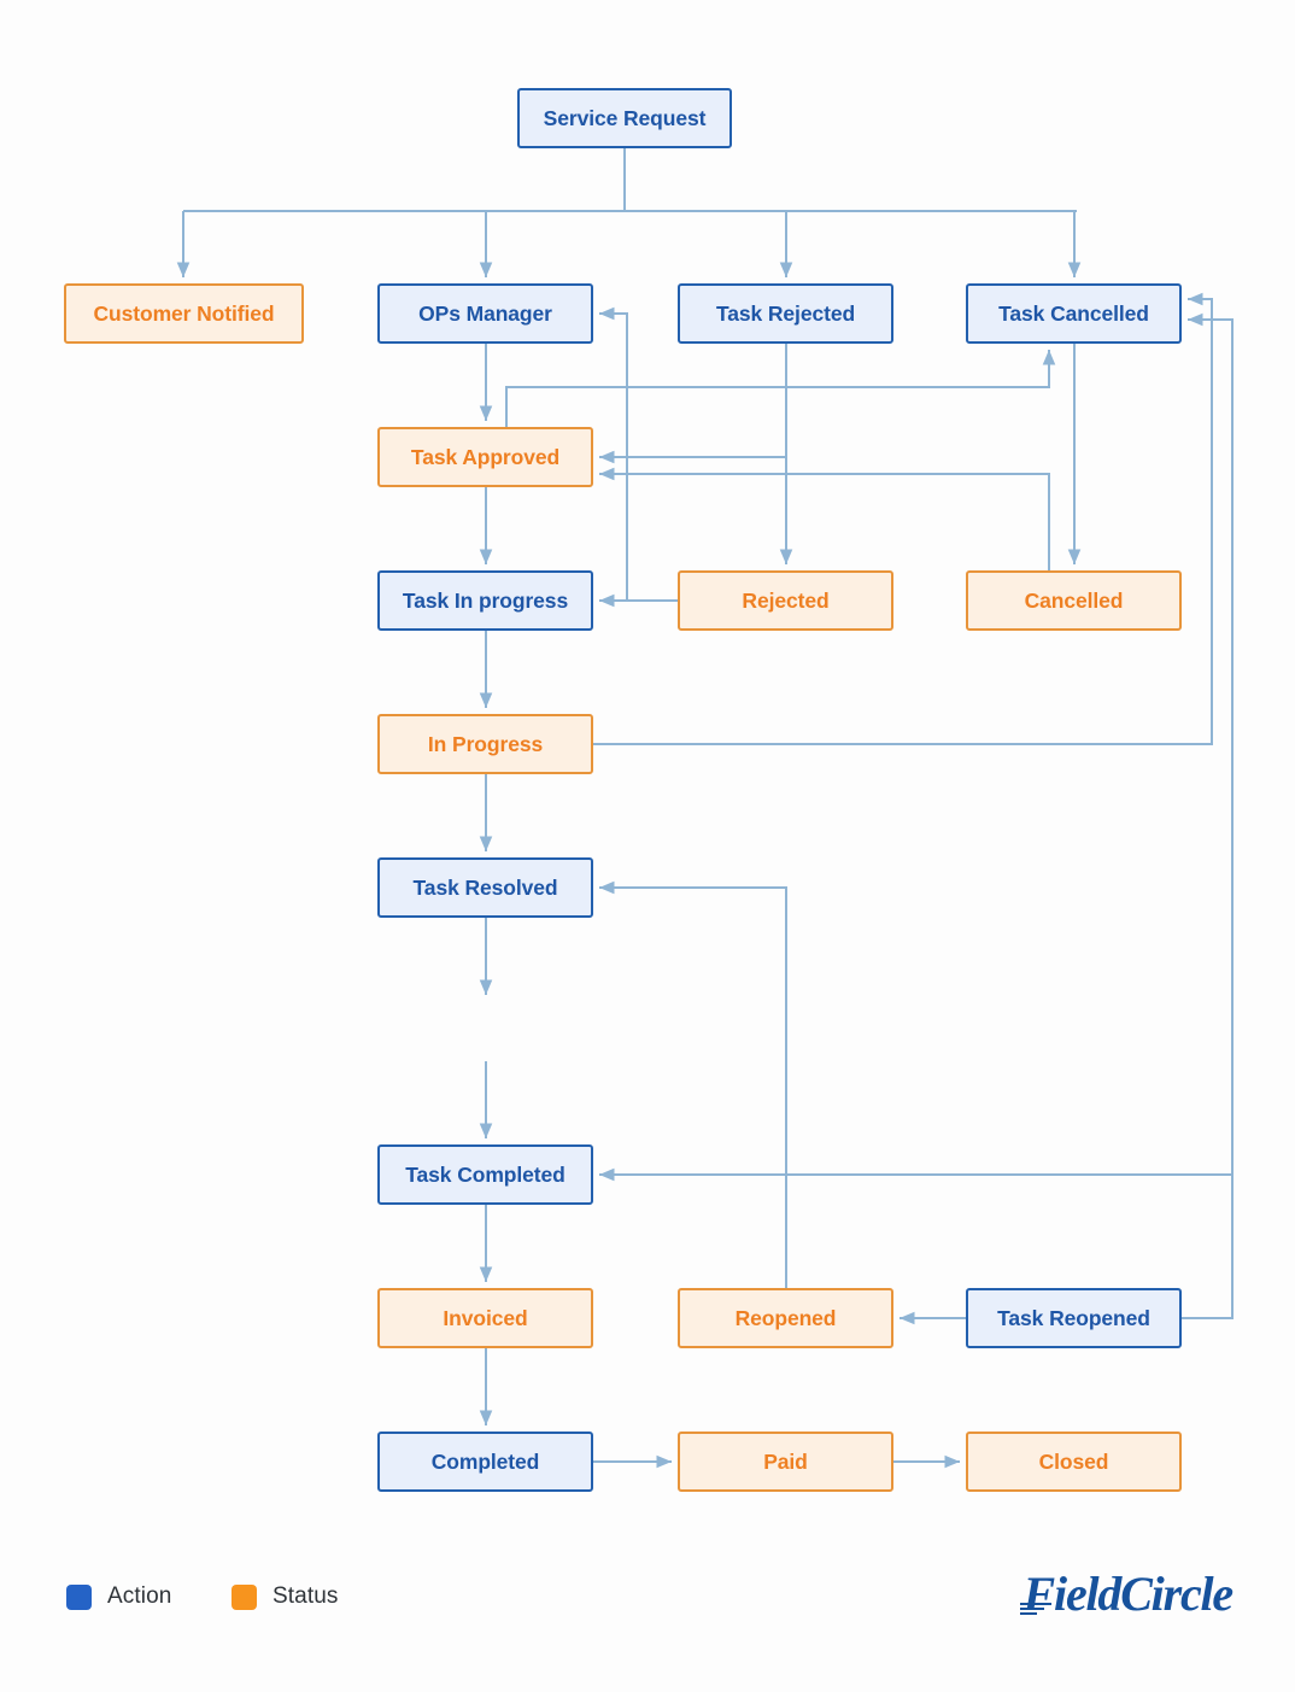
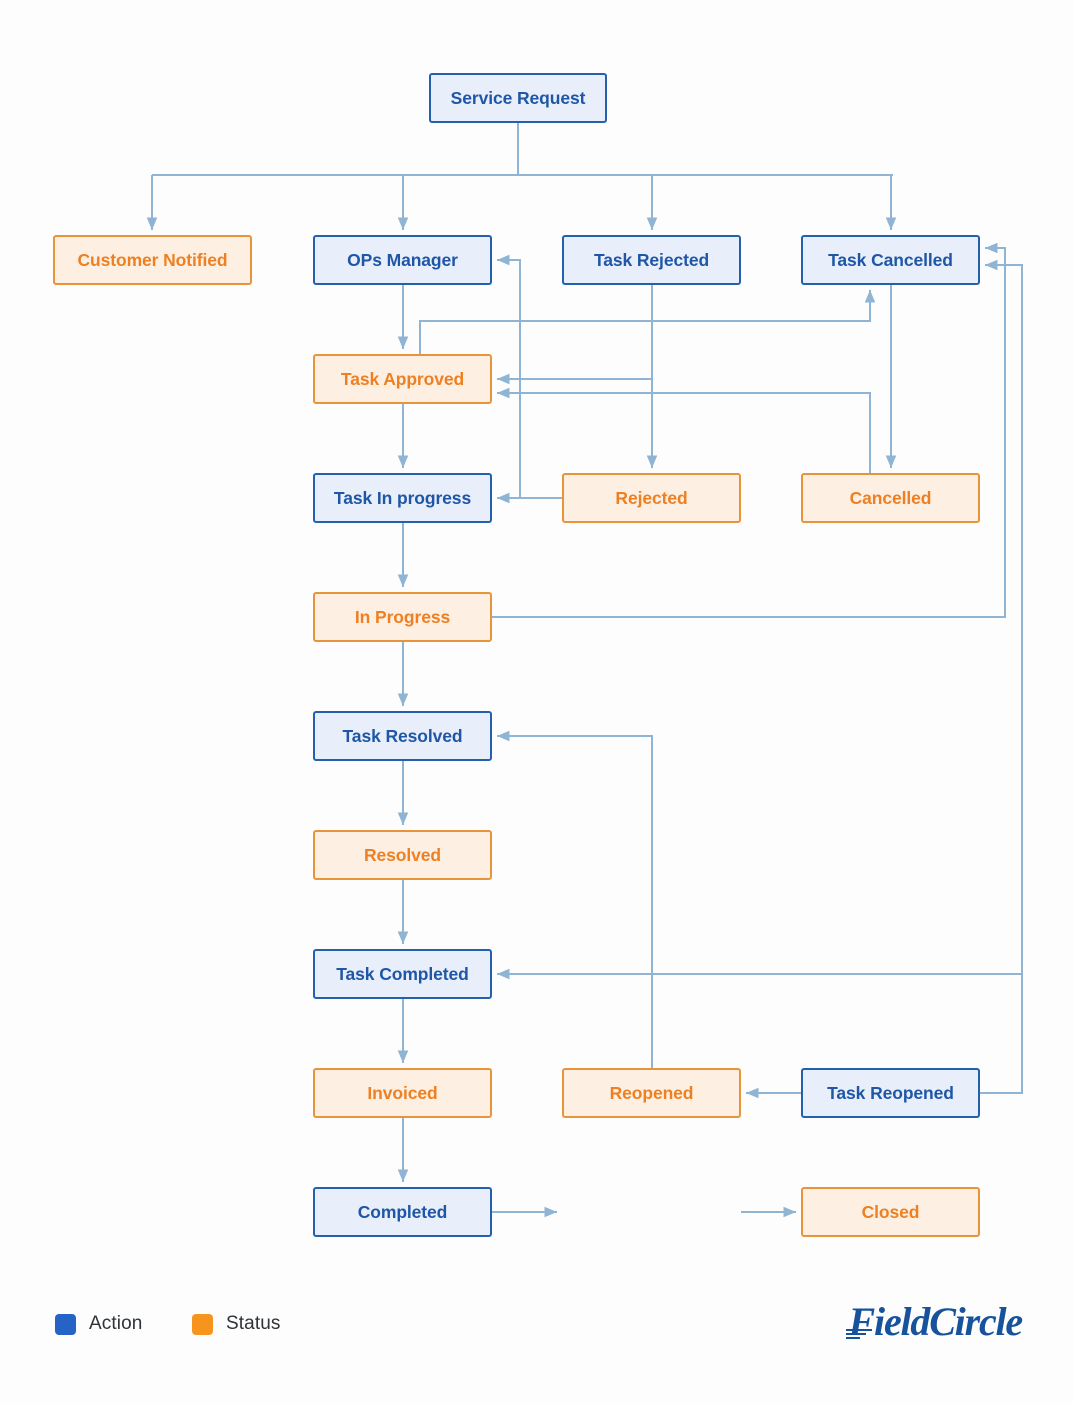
  Service Request
  Customer Notified
  OPs Manager
  Task Rejected
  Task Cancelled
  Task Approved
  Task In progress
  Rejected
  Cancelled
  In Progress
  Task Resolved
+ Resolved
  Task Completed
  Invoiced
  Reopened
  Task Reopened
  Completed
- Paid
  Closed
  Action
  Status
  FieldCircle
